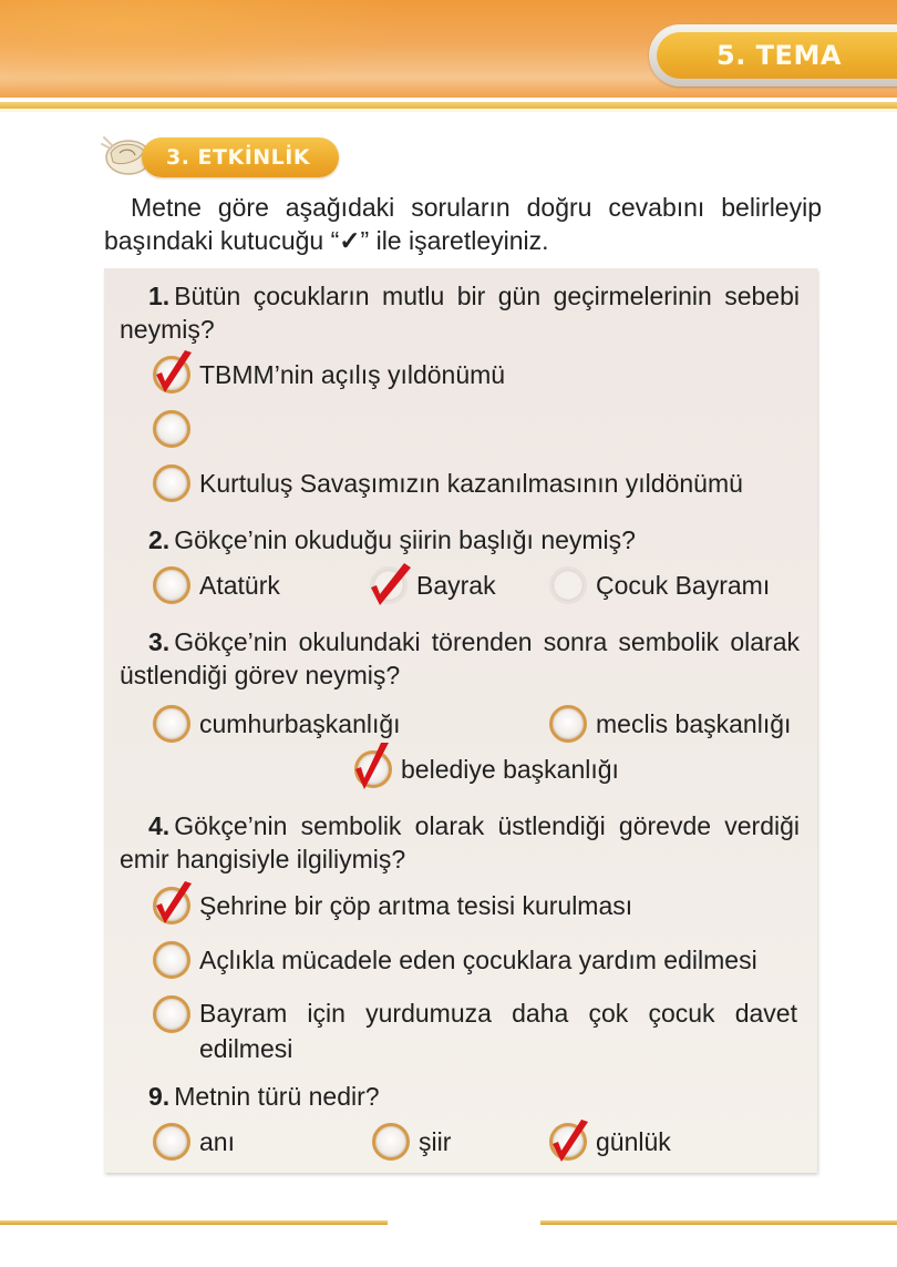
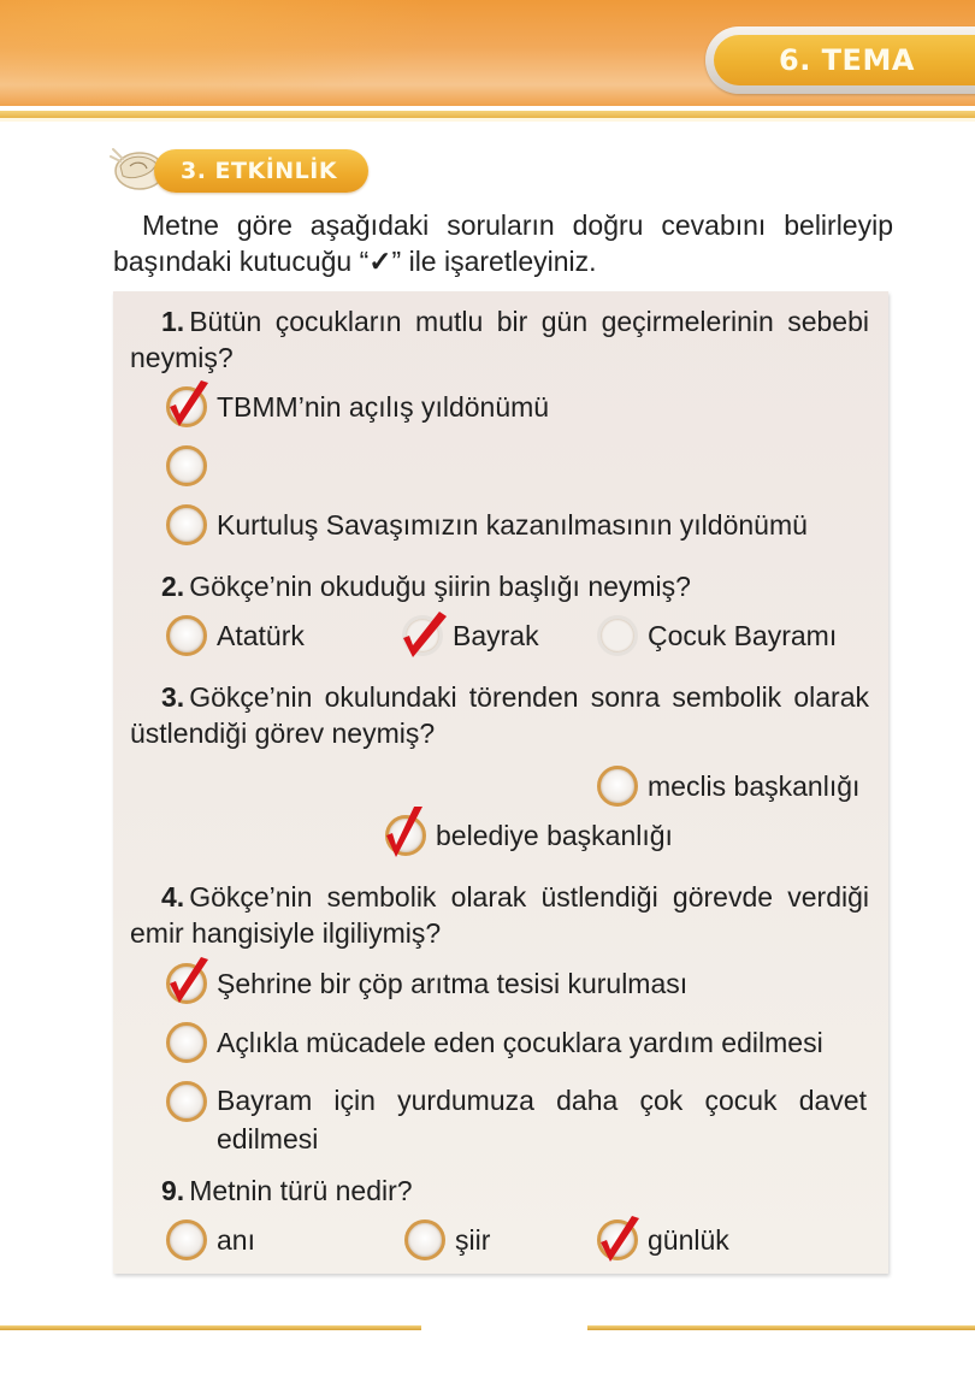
- 5. TEMA
+ 6. TEMA
  3. ETKİNLİK
  Metne göre aşağıdaki soruların doğru cevabını belirleyip başındaki kutucuğu “✓” ile işaretleyiniz.
  1. Bütün çocukların mutlu bir gün geçirmelerinin sebebi neymiş?
  TBMM’nin açılış yıldönümü
  Kurtuluş Savaşımızın kazanılmasının yıldönümü
  2. Gökçe’nin okuduğu şiirin başlığı neymiş?
  Atatürk
  Bayrak
  Çocuk Bayramı
  3. Gökçe’nin okulundaki törenden sonra sembolik olarak üstlendiği görev neymiş?
- cumhurbaşkanlığı
  meclis başkanlığı
  belediye başkanlığı
  4. Gökçe’nin sembolik olarak üstlendiği görevde verdiği emir hangisiyle ilgiliymiş?
  Şehrine bir çöp arıtma tesisi kurulması
  Açlıkla mücadele eden çocuklara yardım edilmesi
  Bayram için yurdumuza daha çok çocuk davet edilmesi
  9. Metnin türü nedir?
  anı
  şiir
  günlük
